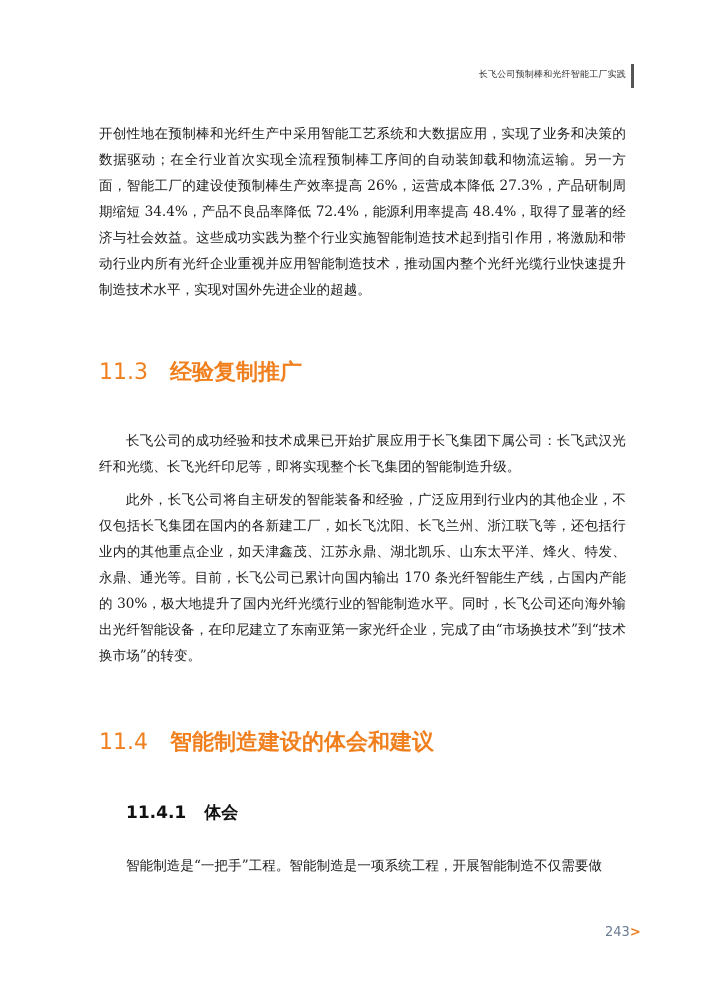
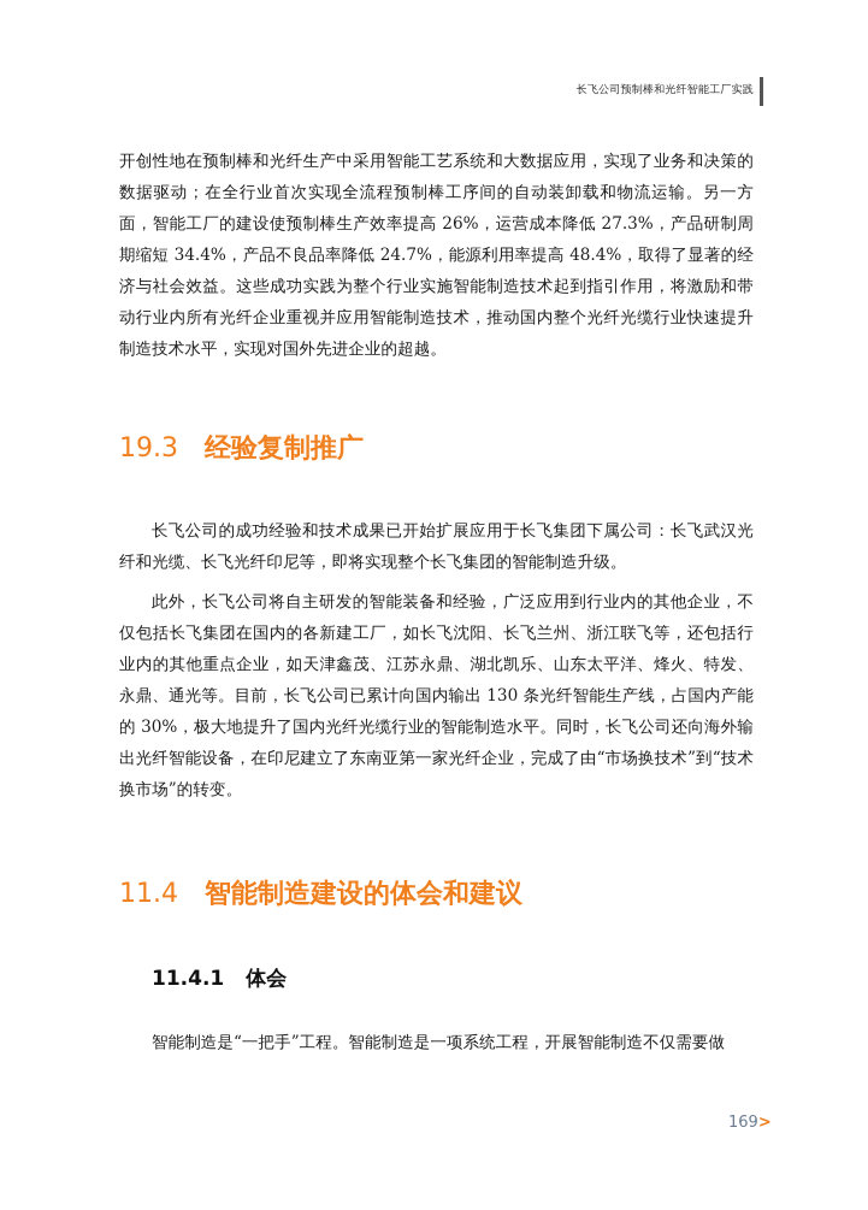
  长飞公司预制棒和光纤智能工厂实践
- 开创性地在预制棒和光纤生产中采用智能工艺系统和大数据应用，实现了业务和决策的数据驱动；在全行业首次实现全流程预制棒工序间的自动装卸载和物流运输。另一方面，智能工厂的建设使预制棒生产效率提高 26%，运营成本降低 27.3%，产品研制周期缩短 34.4%，产品不良品率降低 72.4%，能源利用率提高 48.4%，取得了显著的经济与社会效益。这些成功实践为整个行业实施智能制造技术起到指引作用，将激励和带动行业内所有光纤企业重视并应用智能制造技术，推动国内整个光纤光缆行业快速提升制造技术水平，实现对国外先进企业的超越。
+ 开创性地在预制棒和光纤生产中采用智能工艺系统和大数据应用，实现了业务和决策的数据驱动；在全行业首次实现全流程预制棒工序间的自动装卸载和物流运输。另一方面，智能工厂的建设使预制棒生产效率提高 26%，运营成本降低 27.3%，产品研制周期缩短 34.4%，产品不良品率降低 24.7%，能源利用率提高 48.4%，取得了显著的经济与社会效益。这些成功实践为整个行业实施智能制造技术起到指引作用，将激励和带动行业内所有光纤企业重视并应用智能制造技术，推动国内整个光纤光缆行业快速提升制造技术水平，实现对国外先进企业的超越。
- 11.3 经验复制推广
+ 19.3 经验复制推广
  长飞公司的成功经验和技术成果已开始扩展应用于长飞集团下属公司：长飞武汉光纤和光缆、长飞光纤印尼等，即将实现整个长飞集团的智能制造升级。
- 此外，长飞公司将自主研发的智能装备和经验，广泛应用到行业内的其他企业，不仅包括长飞集团在国内的各新建工厂，如长飞沈阳、长飞兰州、浙江联飞等，还包括行业内的其他重点企业，如天津鑫茂、江苏永鼎、湖北凯乐、山东太平洋、烽火、特发、永鼎、通光等。目前，长飞公司已累计向国内输出 170 条光纤智能生产线，占国内产能的 30%，极大地提升了国内光纤光缆行业的智能制造水平。同时，长飞公司还向海外输出光纤智能设备，在印尼建立了东南亚第一家光纤企业，完成了由“市场换技术”到“技术换市场”的转变。
+ 此外，长飞公司将自主研发的智能装备和经验，广泛应用到行业内的其他企业，不仅包括长飞集团在国内的各新建工厂，如长飞沈阳、长飞兰州、浙江联飞等，还包括行业内的其他重点企业，如天津鑫茂、江苏永鼎、湖北凯乐、山东太平洋、烽火、特发、永鼎、通光等。目前，长飞公司已累计向国内输出 130 条光纤智能生产线，占国内产能的 30%，极大地提升了国内光纤光缆行业的智能制造水平。同时，长飞公司还向海外输出光纤智能设备，在印尼建立了东南亚第一家光纤企业，完成了由“市场换技术”到“技术换市场”的转变。
  11.4 智能制造建设的体会和建议
  11.4.1 体会
  智能制造是“一把手”工程。智能制造是一项系统工程，开展智能制造不仅需要做
- 243>
+ 169>
